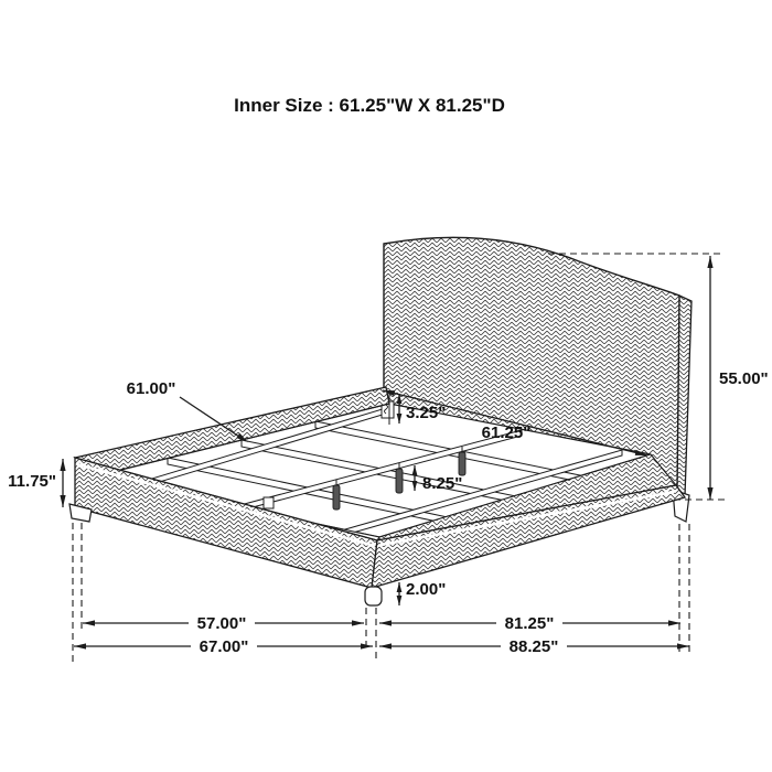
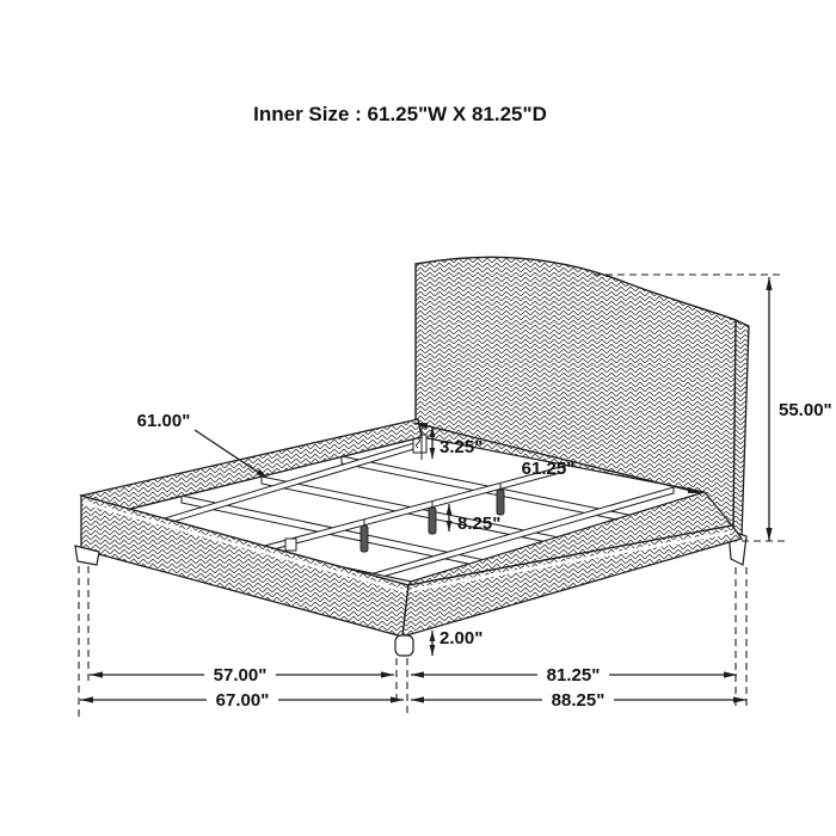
  Inner Size : 61.25"W X 81.25"D
  61.00"
  3.25"
  61.25"
  55.00"
- 11.75"
  8.25"
  2.00"
  57.00"
  81.25"
  67.00"
  88.25"
